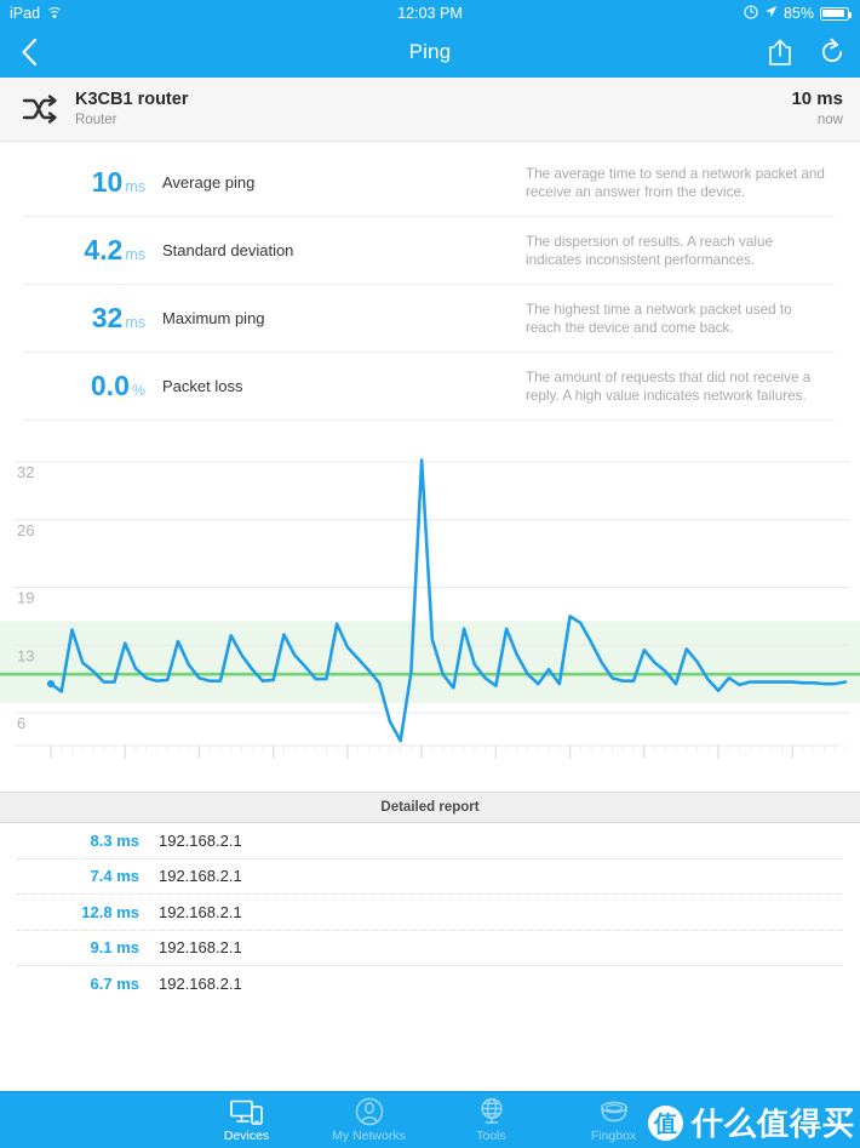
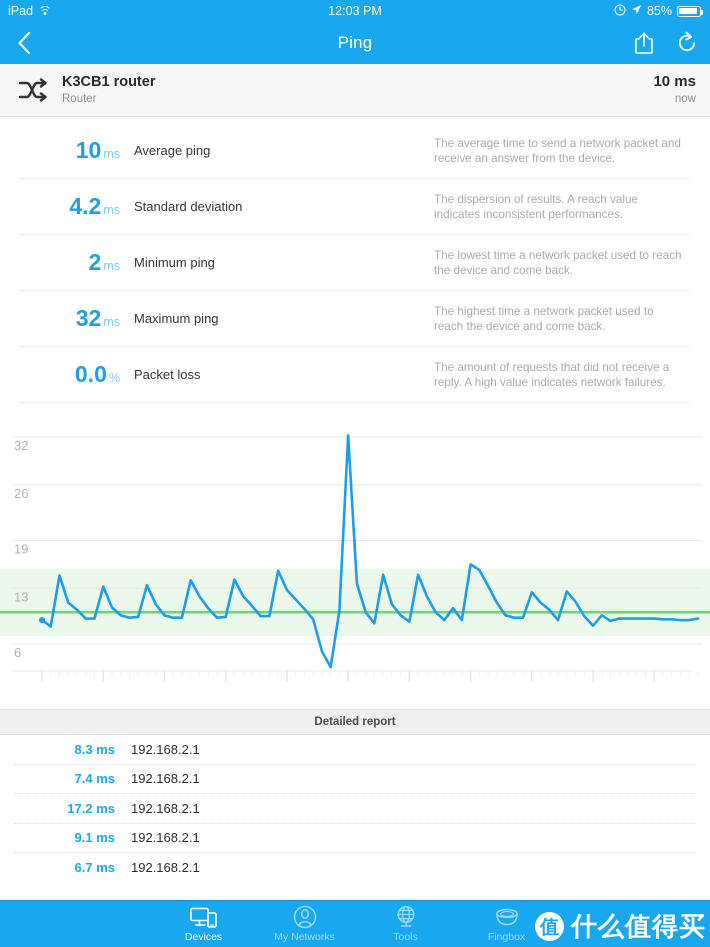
  iPad
  12:03 PM
  85%
  Ping
  K3CB1 router
  Router
  10 ms
  now
  10 ms
  Average ping
  The average time to send a network packet and receive an answer from the device.
  4.2 ms
  Standard deviation
  The dispersion of results. A reach value indicates inconsistent performances.
+ 2 ms
+ Minimum ping
+ The lowest time a network packet used to reach the device and come back.
  32 ms
  Maximum ping
  The highest time a network packet used to reach the device and come back.
  0.0 %
  Packet loss
  The amount of requests that did not receive a reply. A high value indicates network failures.
  6
  13
  19
  26
  32
  Detailed report
  8.3 ms
  192.168.2.1
  7.4 ms
  192.168.2.1
- 12.8 ms
+ 17.2 ms
  192.168.2.1
  9.1 ms
  192.168.2.1
  6.7 ms
  192.168.2.1
  Devices
  My Networks
  Tools
  Fingbox
  值
  什么值得买
